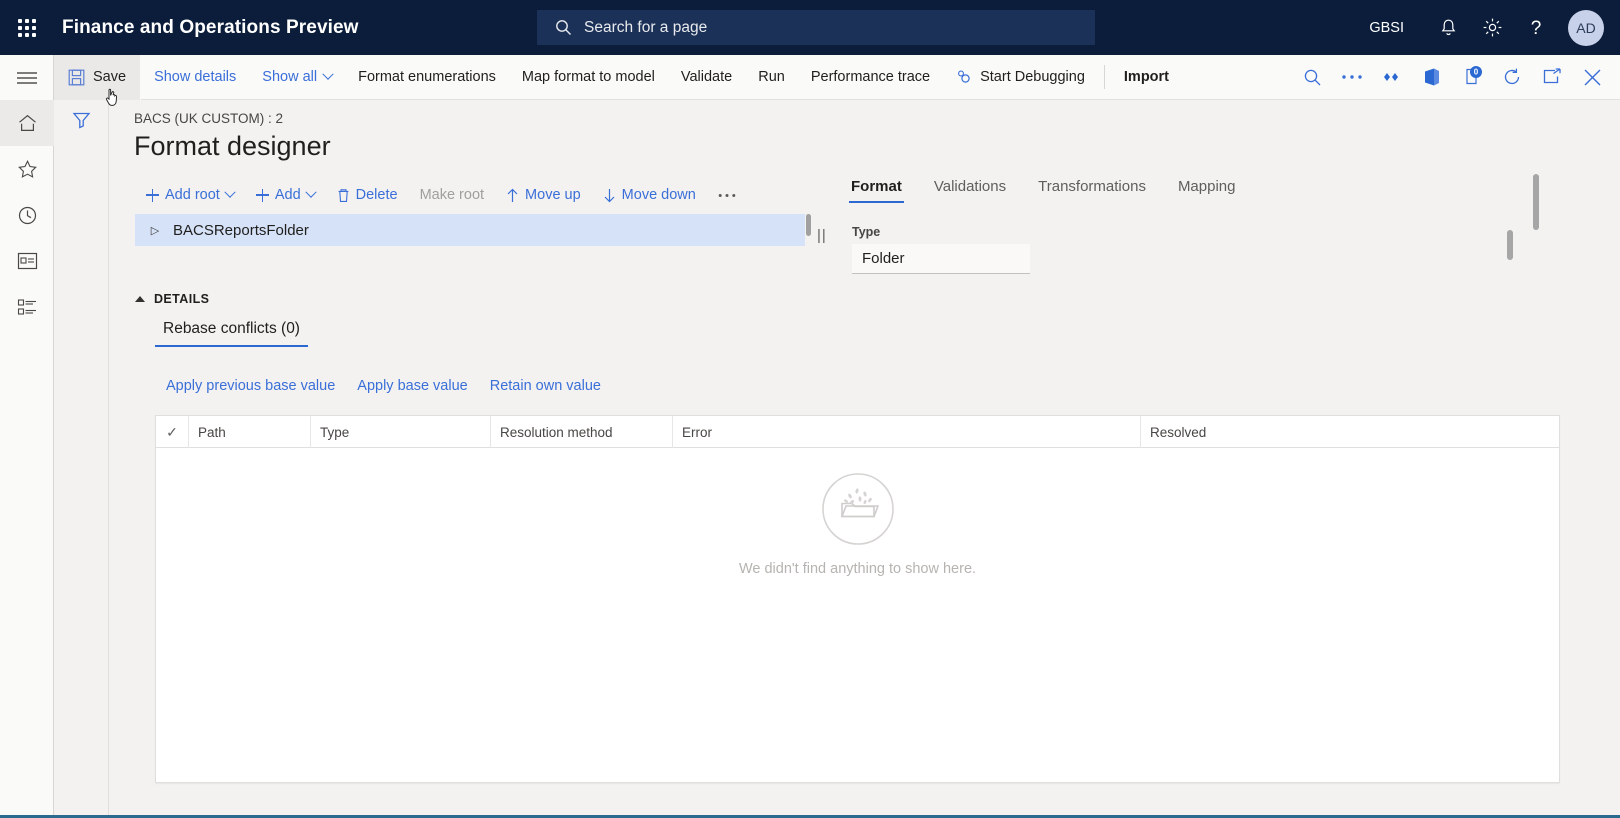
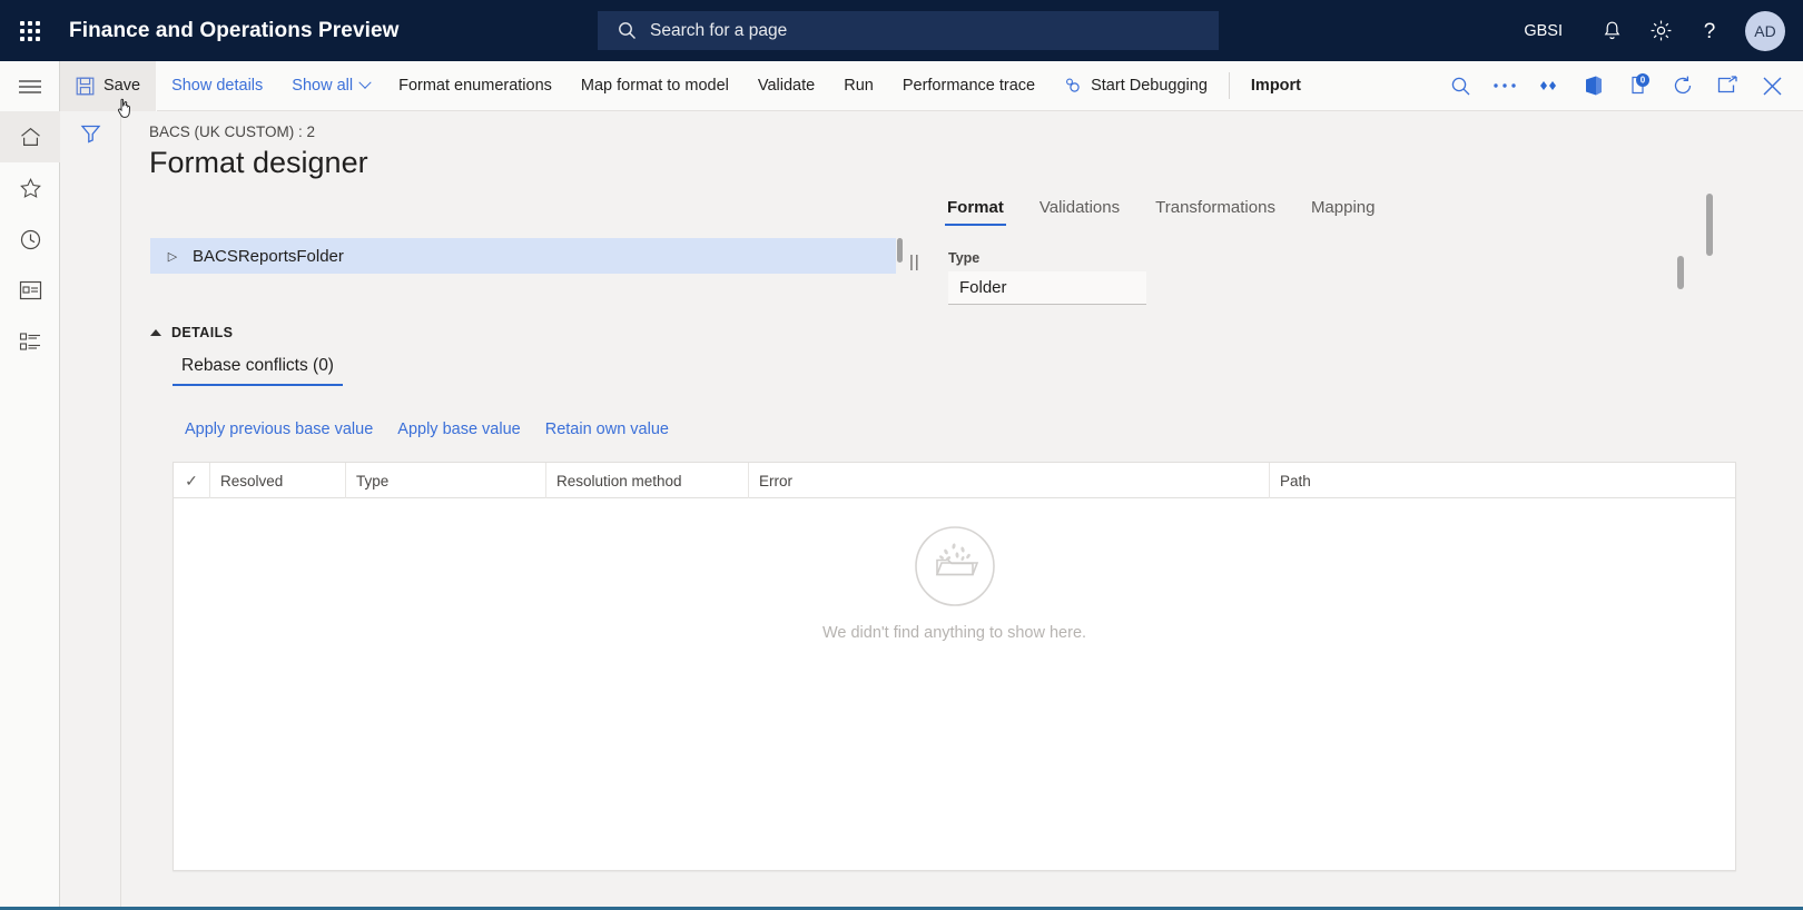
  Finance and Operations Preview
  Search for a page
  GBSI
  ?
  AD
  Save
  Show details
  Show all
  Format enumerations
  Map format to model
  Validate
  Run
  Performance trace
  Start Debugging
  Import
  0
  BACS (UK CUSTOM) : 2
  Format designer
- Add root
- Add
- Delete
- Make root
- Move up
- Move down
  ▷
  BACSReportsFolder
  ||
  Format
  Validations
  Transformations
  Mapping
  Type
  Folder
  DETAILS
  Rebase conflicts (0)
  Apply previous base value
  Apply base value
  Retain own value
  ✓
- Path
+ Resolved
  Type
  Resolution method
  Error
- Resolved
+ Path
  We didn't find anything to show here.
